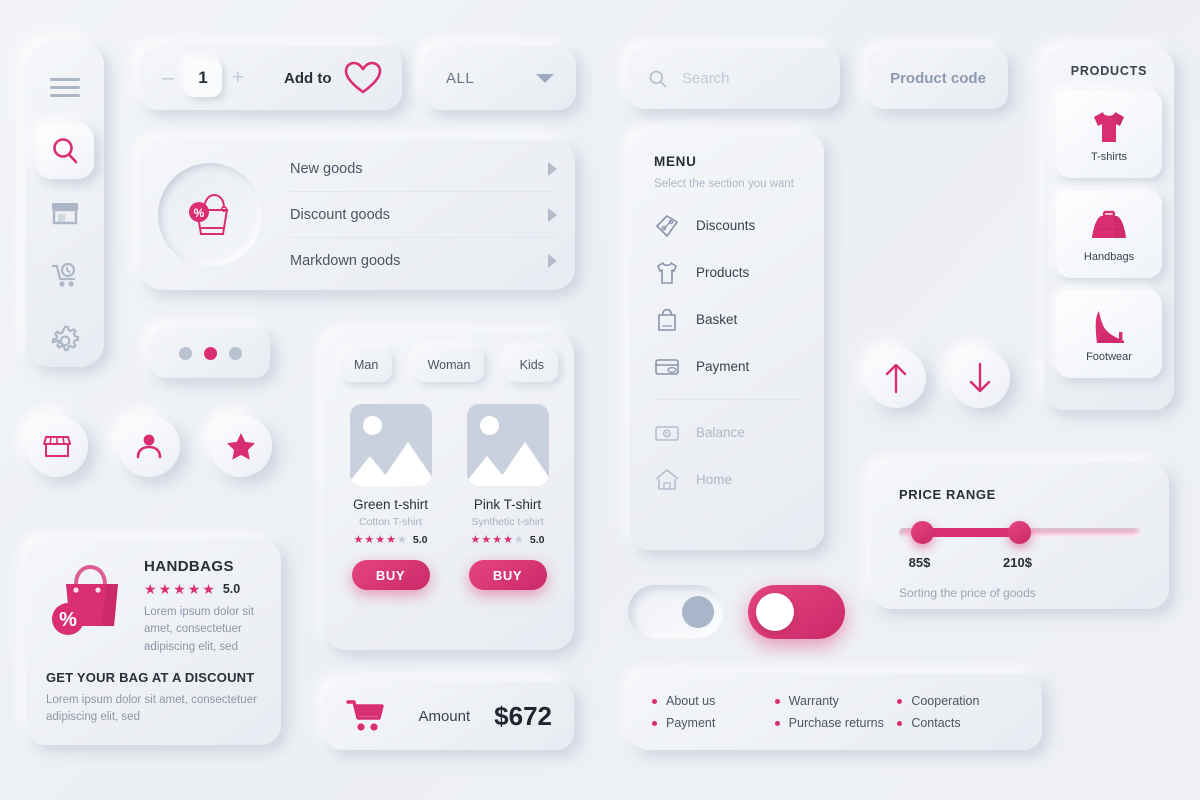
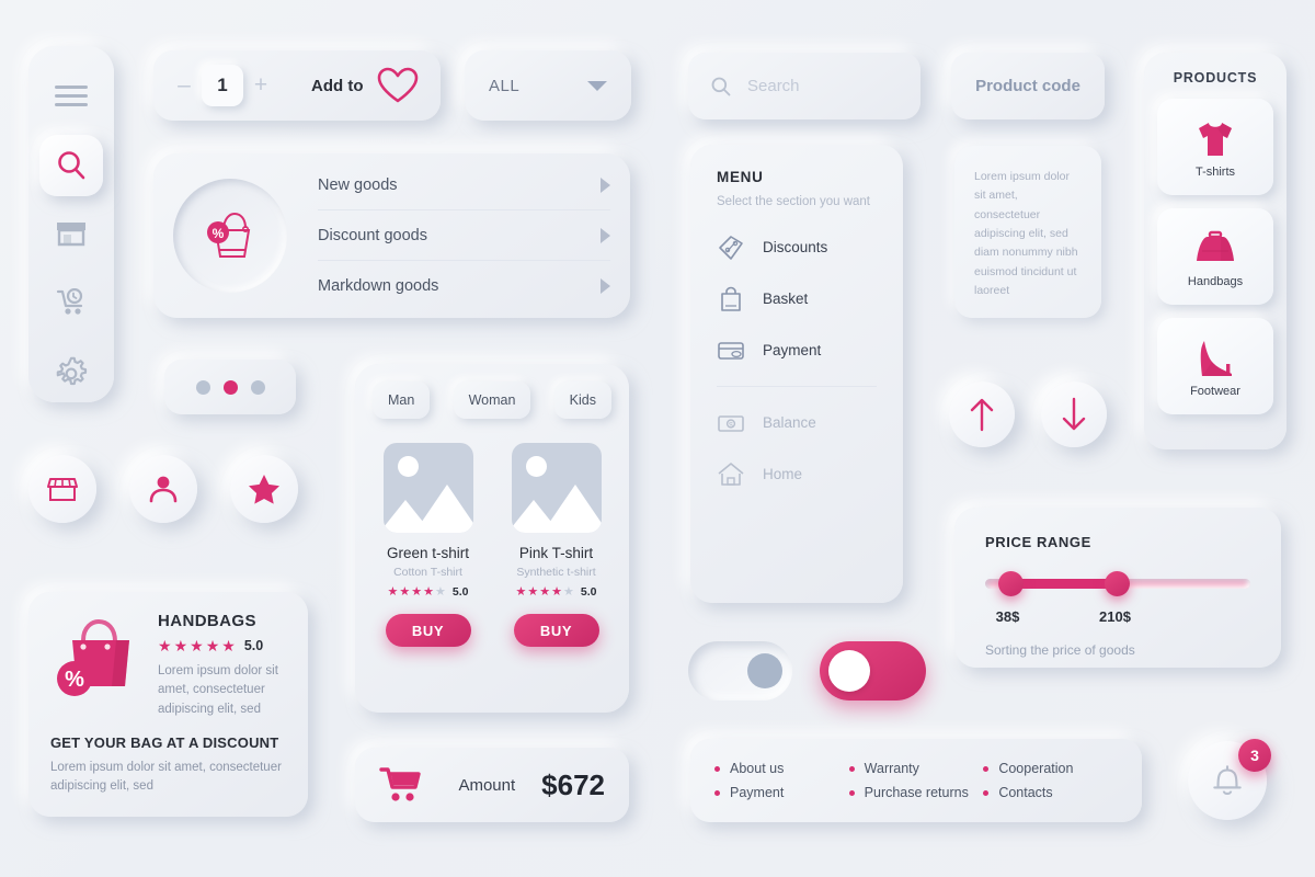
  –
  1
  +
  Add to
  ALL
  Search
  Product code
  %
  New goods
  Discount goods
  Markdown goods
  %
  HANDBAGS
  ★
  ★
  ★
  ★
  ★
  5.0
  Lorem ipsum dolor sit amet, consectetuer adipiscing elit, sed
  GET YOUR BAG AT A DISCOUNT
  Lorem ipsum dolor sit amet, consectetuer adipiscing elit, sed
  Man
  Woman
  Kids
  Green t-shirt
  Cotton T-shirt
  ★
  ★
  ★
  ★
  ★
  5.0
  BUY
  Pink T-shirt
  Synthetic t-shirt
  ★
  ★
  ★
  ★
  ★
  5.0
  BUY
  Amount
  $672
  MENU
  Select the section you want
  Discounts
- Products
  Basket
  Payment
  Balance
  Home
+ Lorem ipsum dolor sit amet, consectetuer adipiscing elit, sed diam nonummy nibh euismod tincidunt ut laoreet
  PRICE RANGE
- 85$
+ 38$
  210$
  Sorting the price of goods
  About us
  Warranty
  Cooperation
  Payment
  Purchase returns
  Contacts
  PRODUCTS
  T-shirts
  Handbags
  Footwear
+ 3
